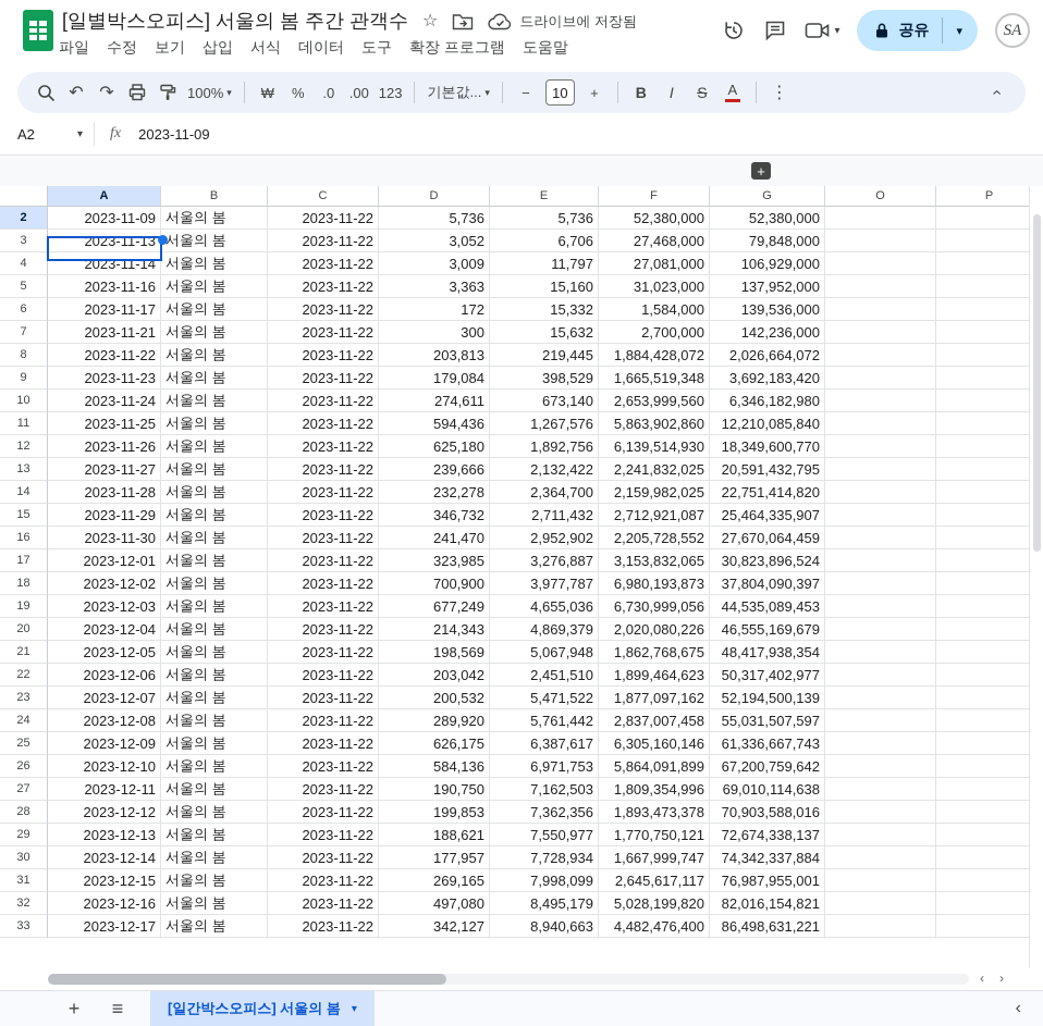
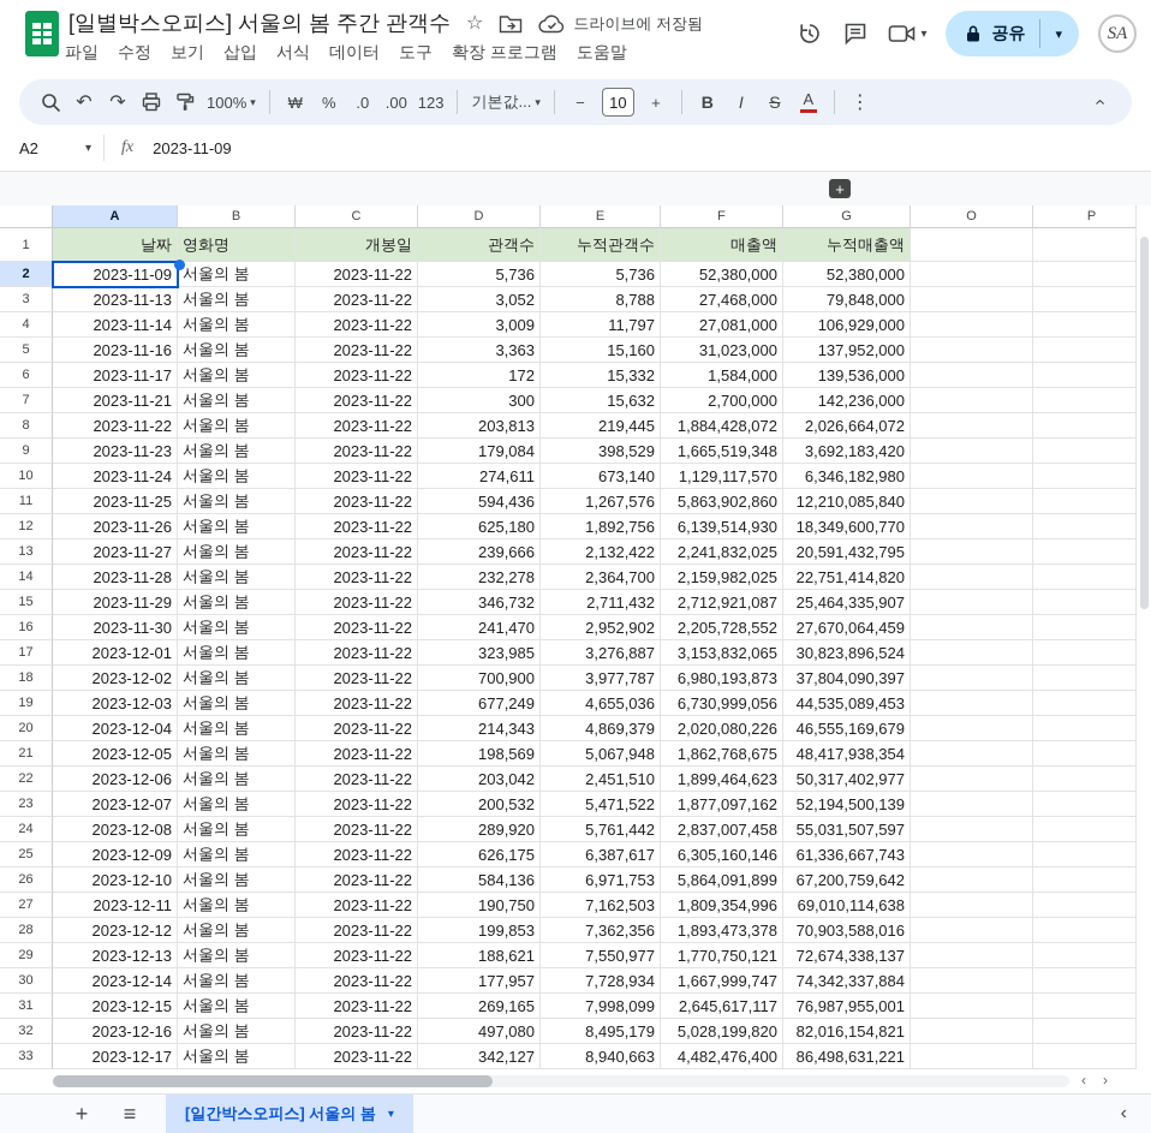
  [일별박스오피스] 서울의 봄 주간 관객수
  ☆
  드라이브에 저장됨
  파일
  수정
  보기
  삽입
  서식
  데이터
  도구
  확장 프로그램
  도움말
  ▾
  공유
  ▾
  SA
  ↶
  ↷
  100%
  ▾
  ₩
  %
  .0
  .00
  123
  기본값...
  ▾
  −
  10
  +
  B
  I
  S
  A
  ⋮
  A2
  ▾
  fx
  2023-11-09
  +
  A
  B
  C
  D
  E
  F
  G
  O
  P
+ 1
+ 날짜
+ 영화명
+ 개봉일
+ 관객수
+ 누적관객수
+ 매출액
+ 누적매출액
  2
  2023-11-09
  서울의 봄
  2023-11-22
  5,736
  5,736
  52,380,000
  52,380,000
  3
  2023-11-13
  서울의 봄
  2023-11-22
  3,052
- 6,706
+ 8,788
  27,468,000
  79,848,000
  4
  2023-11-14
  서울의 봄
  2023-11-22
  3,009
  11,797
  27,081,000
  106,929,000
  5
  2023-11-16
  서울의 봄
  2023-11-22
  3,363
  15,160
  31,023,000
  137,952,000
  6
  2023-11-17
  서울의 봄
  2023-11-22
  172
  15,332
  1,584,000
  139,536,000
  7
  2023-11-21
  서울의 봄
  2023-11-22
  300
  15,632
  2,700,000
  142,236,000
  8
  2023-11-22
  서울의 봄
  2023-11-22
  203,813
  219,445
  1,884,428,072
  2,026,664,072
  9
  2023-11-23
  서울의 봄
  2023-11-22
  179,084
  398,529
  1,665,519,348
  3,692,183,420
  10
  2023-11-24
  서울의 봄
  2023-11-22
  274,611
  673,140
- 2,653,999,560
+ 1,129,117,570
  6,346,182,980
  11
  2023-11-25
  서울의 봄
  2023-11-22
  594,436
  1,267,576
  5,863,902,860
  12,210,085,840
  12
  2023-11-26
  서울의 봄
  2023-11-22
  625,180
  1,892,756
  6,139,514,930
  18,349,600,770
  13
  2023-11-27
  서울의 봄
  2023-11-22
  239,666
  2,132,422
  2,241,832,025
  20,591,432,795
  14
  2023-11-28
  서울의 봄
  2023-11-22
  232,278
  2,364,700
  2,159,982,025
  22,751,414,820
  15
  2023-11-29
  서울의 봄
  2023-11-22
  346,732
  2,711,432
  2,712,921,087
  25,464,335,907
  16
  2023-11-30
  서울의 봄
  2023-11-22
  241,470
  2,952,902
  2,205,728,552
  27,670,064,459
  17
  2023-12-01
  서울의 봄
  2023-11-22
  323,985
  3,276,887
  3,153,832,065
  30,823,896,524
  18
  2023-12-02
  서울의 봄
  2023-11-22
  700,900
  3,977,787
  6,980,193,873
  37,804,090,397
  19
  2023-12-03
  서울의 봄
  2023-11-22
  677,249
  4,655,036
  6,730,999,056
  44,535,089,453
  20
  2023-12-04
  서울의 봄
  2023-11-22
  214,343
  4,869,379
  2,020,080,226
  46,555,169,679
  21
  2023-12-05
  서울의 봄
  2023-11-22
  198,569
  5,067,948
  1,862,768,675
  48,417,938,354
  22
  2023-12-06
  서울의 봄
  2023-11-22
  203,042
  2,451,510
  1,899,464,623
  50,317,402,977
  23
  2023-12-07
  서울의 봄
  2023-11-22
  200,532
  5,471,522
  1,877,097,162
  52,194,500,139
  24
  2023-12-08
  서울의 봄
  2023-11-22
  289,920
  5,761,442
  2,837,007,458
  55,031,507,597
  25
  2023-12-09
  서울의 봄
  2023-11-22
  626,175
  6,387,617
  6,305,160,146
  61,336,667,743
  26
  2023-12-10
  서울의 봄
  2023-11-22
  584,136
  6,971,753
  5,864,091,899
  67,200,759,642
  27
  2023-12-11
  서울의 봄
  2023-11-22
  190,750
  7,162,503
  1,809,354,996
  69,010,114,638
  28
  2023-12-12
  서울의 봄
  2023-11-22
  199,853
  7,362,356
  1,893,473,378
  70,903,588,016
  29
  2023-12-13
  서울의 봄
  2023-11-22
  188,621
  7,550,977
  1,770,750,121
  72,674,338,137
  30
  2023-12-14
  서울의 봄
  2023-11-22
  177,957
  7,728,934
  1,667,999,747
  74,342,337,884
  31
  2023-12-15
  서울의 봄
  2023-11-22
  269,165
  7,998,099
  2,645,617,117
  76,987,955,001
  32
  2023-12-16
  서울의 봄
  2023-11-22
  497,080
  8,495,179
  5,028,199,820
  82,016,154,821
  33
  2023-12-17
  서울의 봄
  2023-11-22
  342,127
  8,940,663
  4,482,476,400
  86,498,631,221
  ‹
  ›
  +
  ≡
  [일간박스오피스] 서울의 봄
  ▾
  ‹
